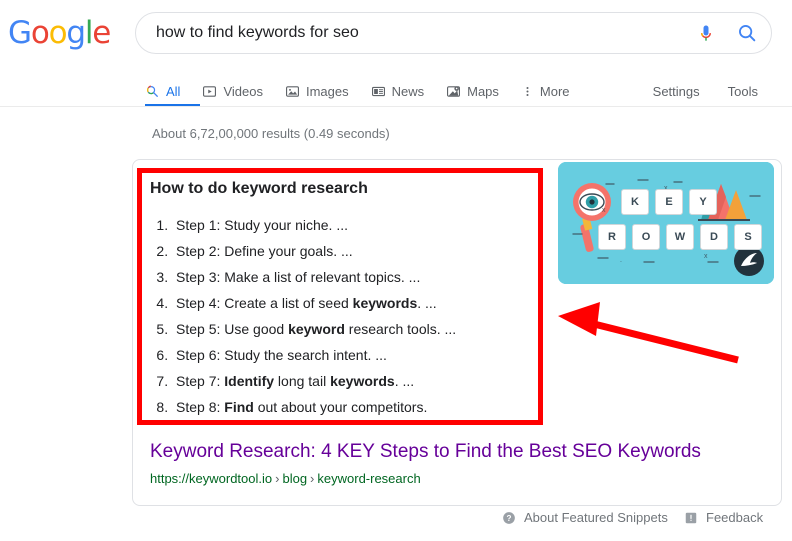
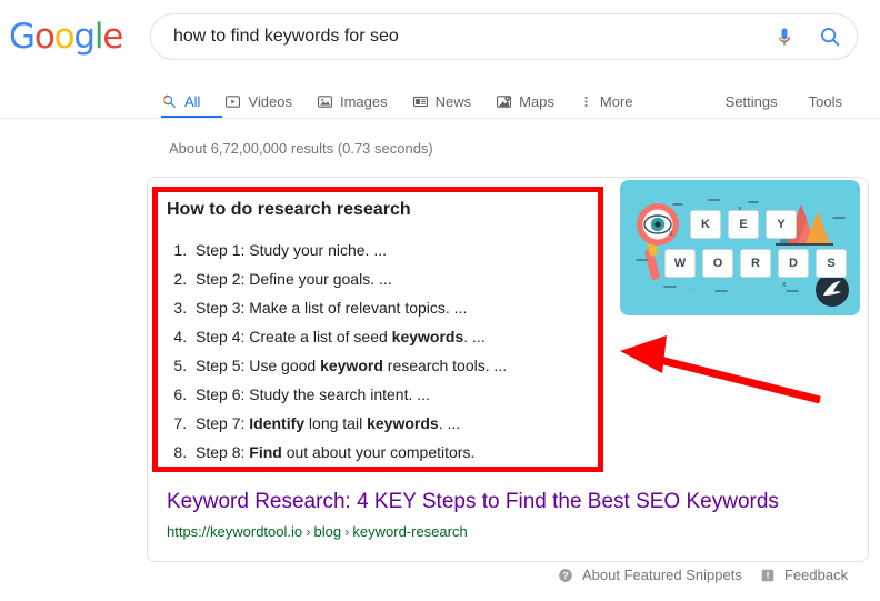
  Google
  how to find keywords for seo
  All
  Videos
  Images
  News
  Maps
  More
  Settings
  Tools
- About 6,72,00,000 results (0.49 seconds)
+ About 6,72,00,000 results (0.73 seconds)
- How to do keyword research
+ How to do research research
  Step 1: Study your niche. ...
  Step 2: Define your goals. ...
  Step 3: Make a list of relevant topics. ...
  Step 4: Create a list of seed keywords. ...
  Step 5: Use good keyword research tools. ...
  Step 6: Study the search intent. ...
  Step 7: Identify long tail keywords. ...
  Step 8: Find out about your competitors.
  K
  E
  Y
- R
+ W
  O
- W
+ R
  D
  S
  Keyword Research: 4 KEY Steps to Find the Best SEO Keywords
  https://keywordtool.io › blog › keyword-research
  ?
  About Featured Snippets
  Feedback
